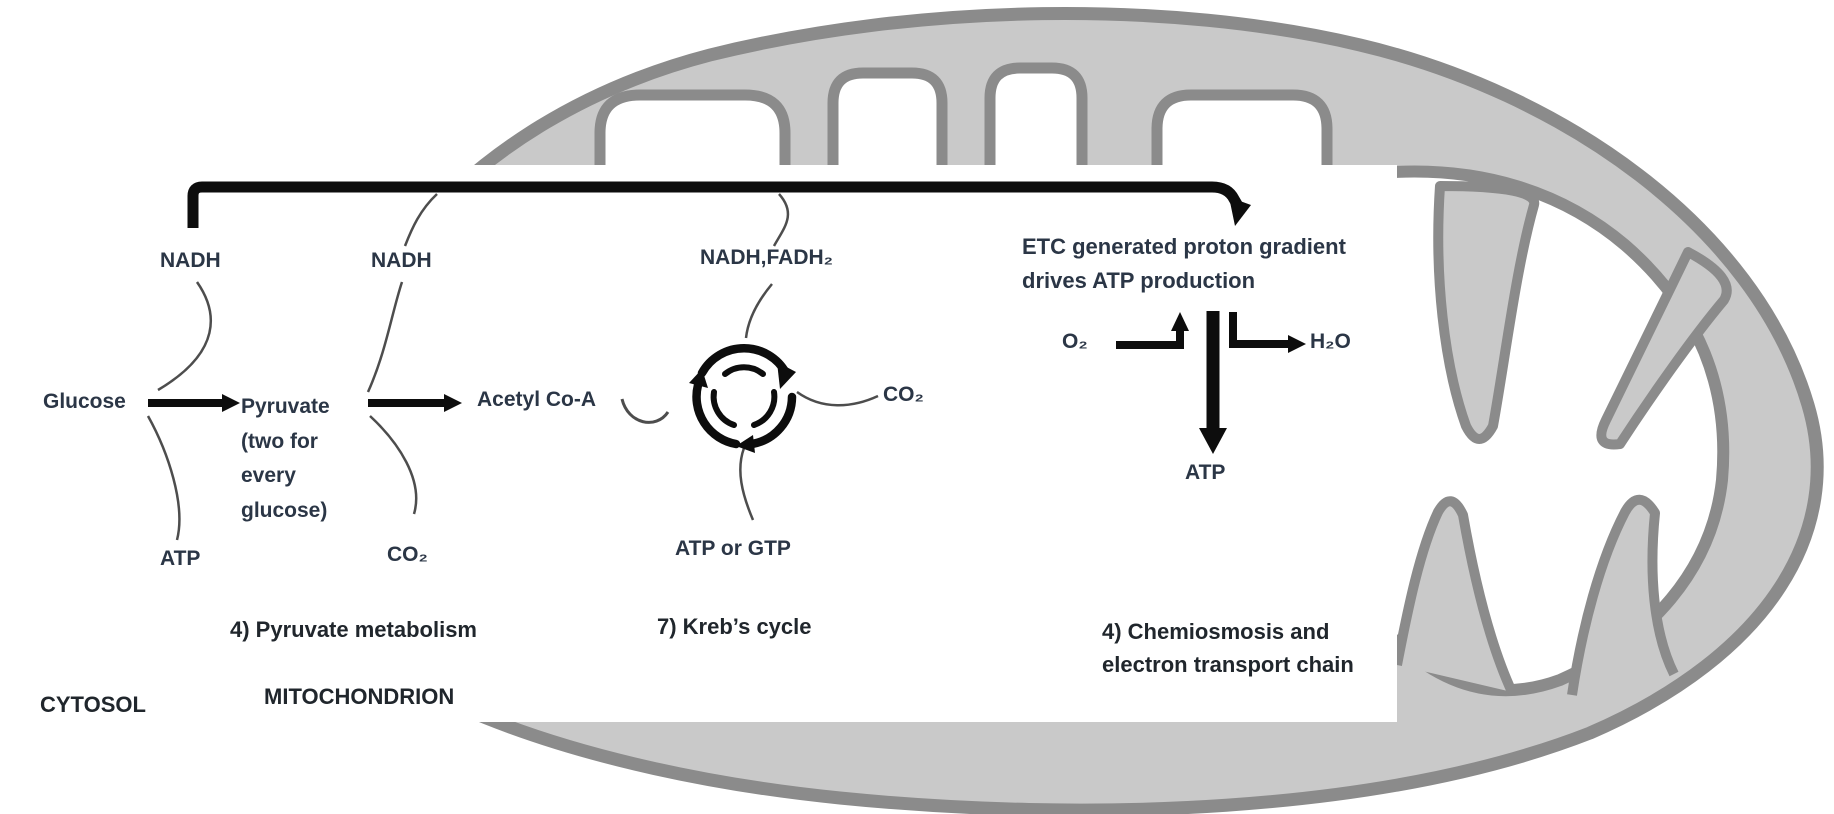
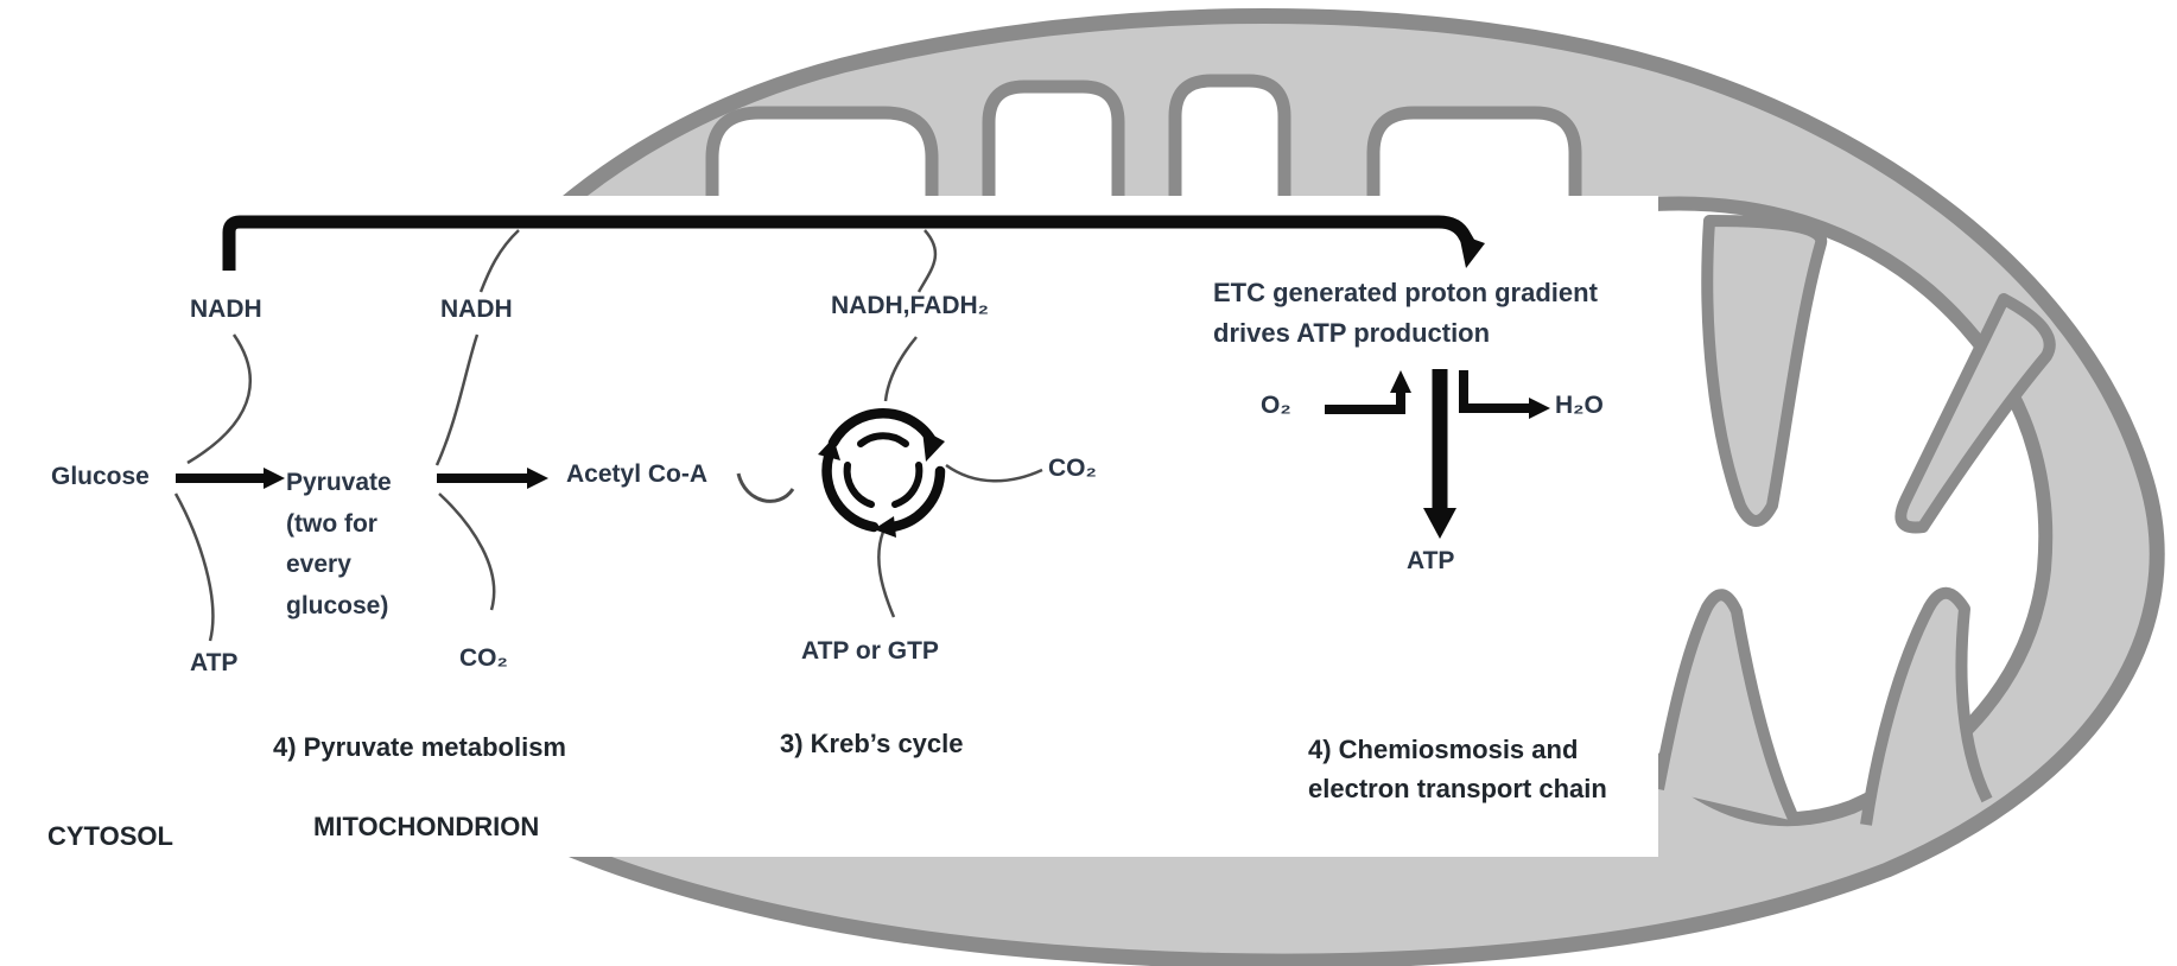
  NADH
  NADH
  NADH,FADH₂
  Glucose
  Pyruvate
  (two for
  every
  glucose)
  Acetyl Co-A
  CO₂
  ATP
  CO₂
  ATP or GTP
  ETC generated proton gradient
  drives ATP production
  O₂
  H₂O
  ATP
  4) Pyruvate metabolism
- 7) Kreb’s cycle
+ 3) Kreb’s cycle
  4) Chemiosmosis and
  electron transport chain
  CYTOSOL
  MITOCHONDRION
